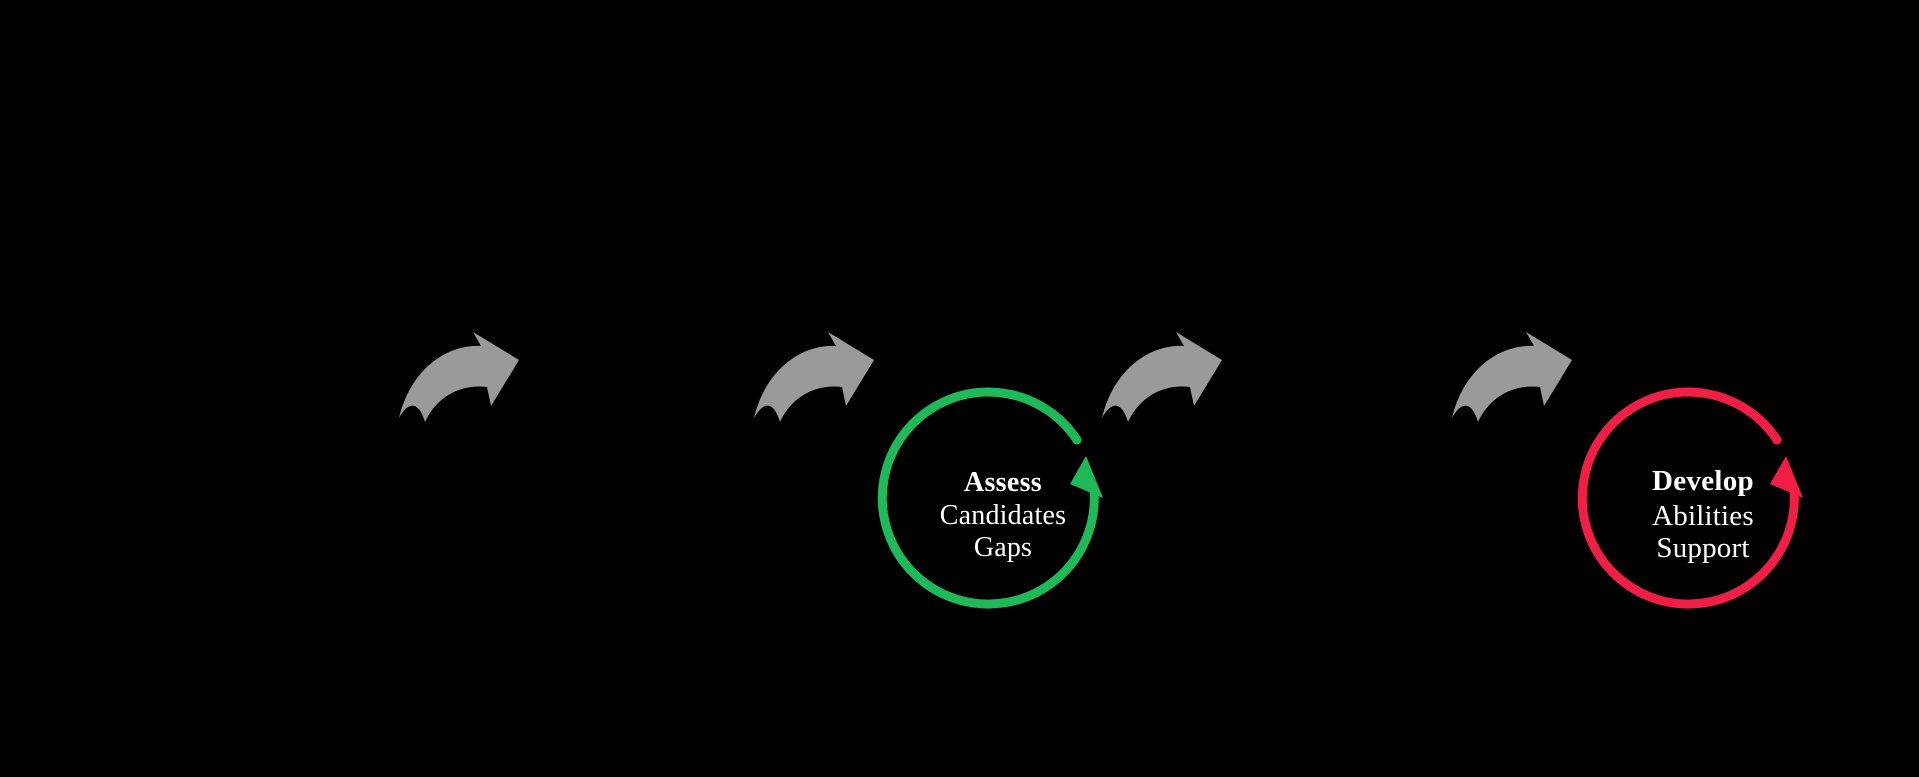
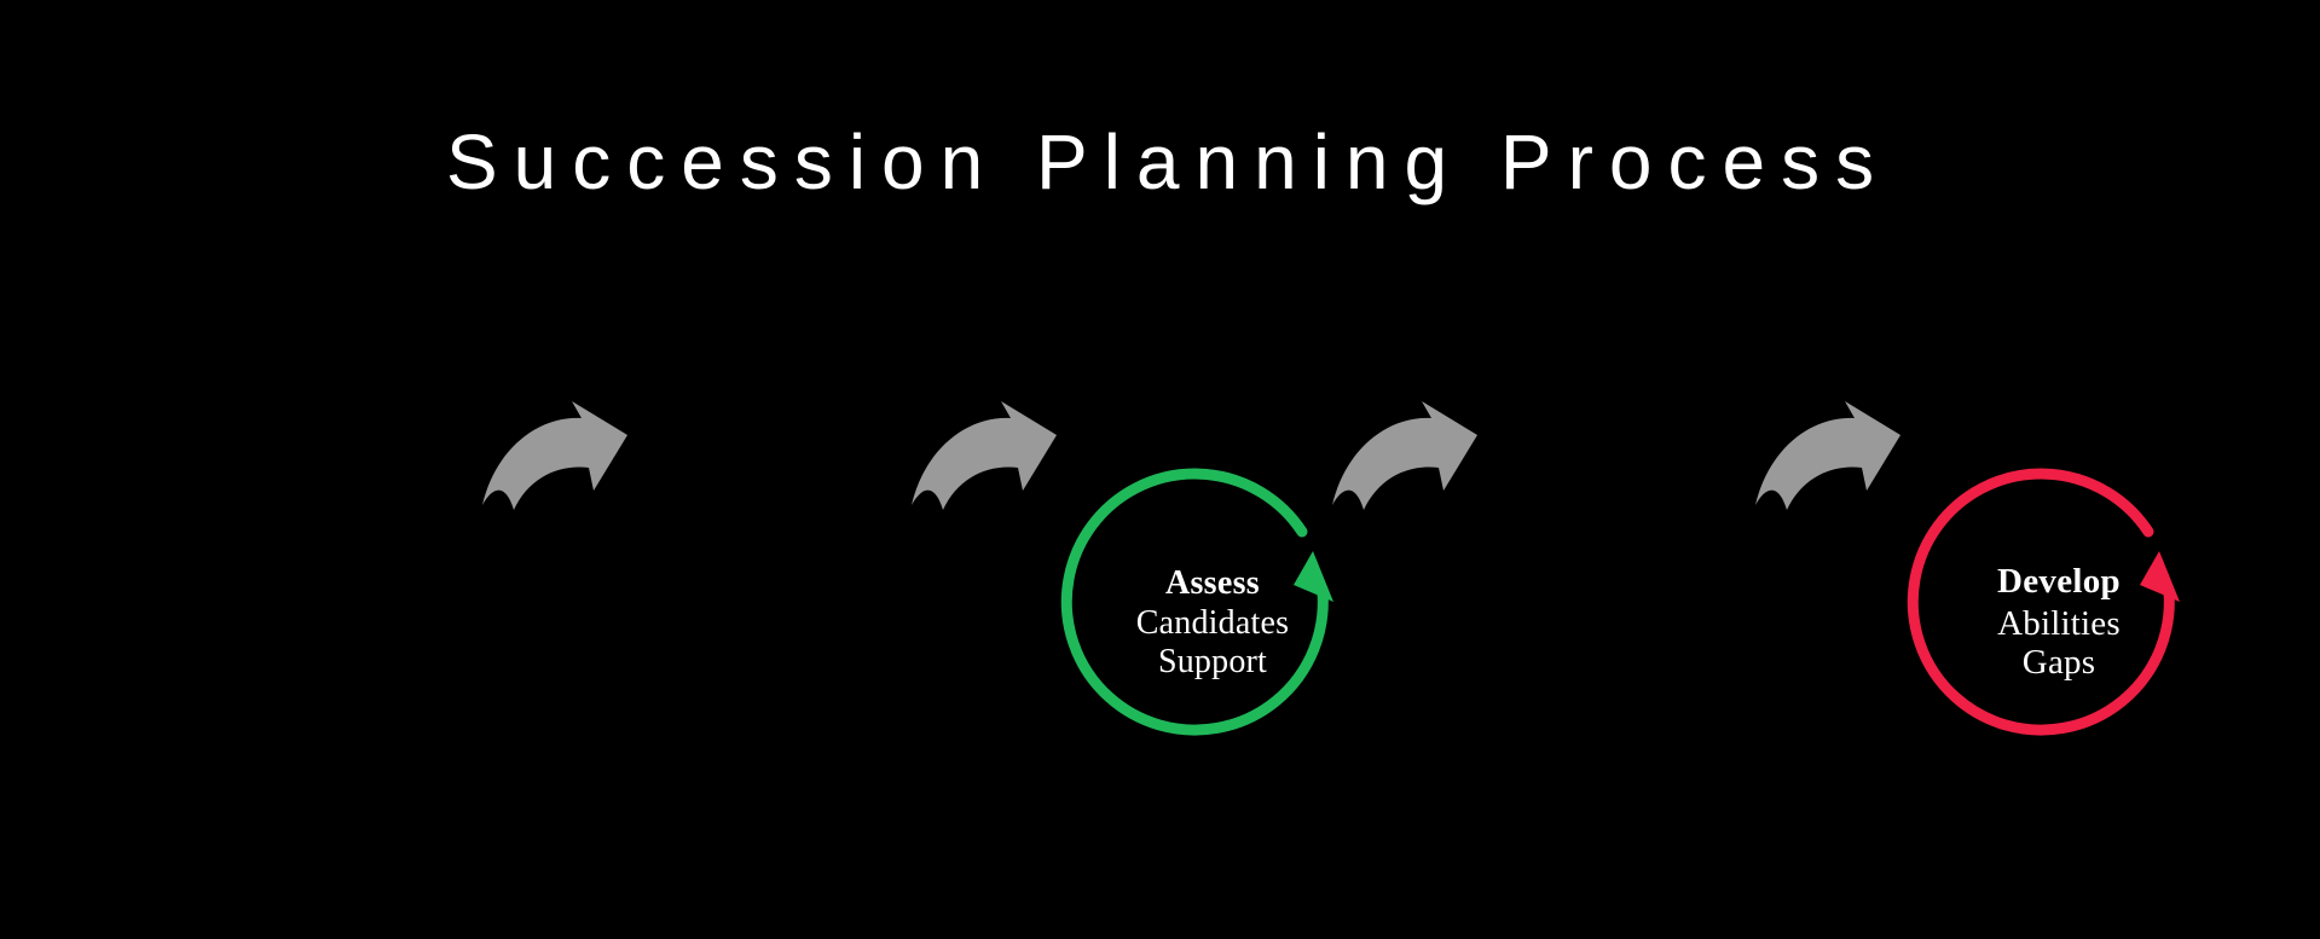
+ Succession Planning Process
  Assess
  Candidates
- Gaps
+ Support
  Develop
  Abilities
- Support
+ Gaps
